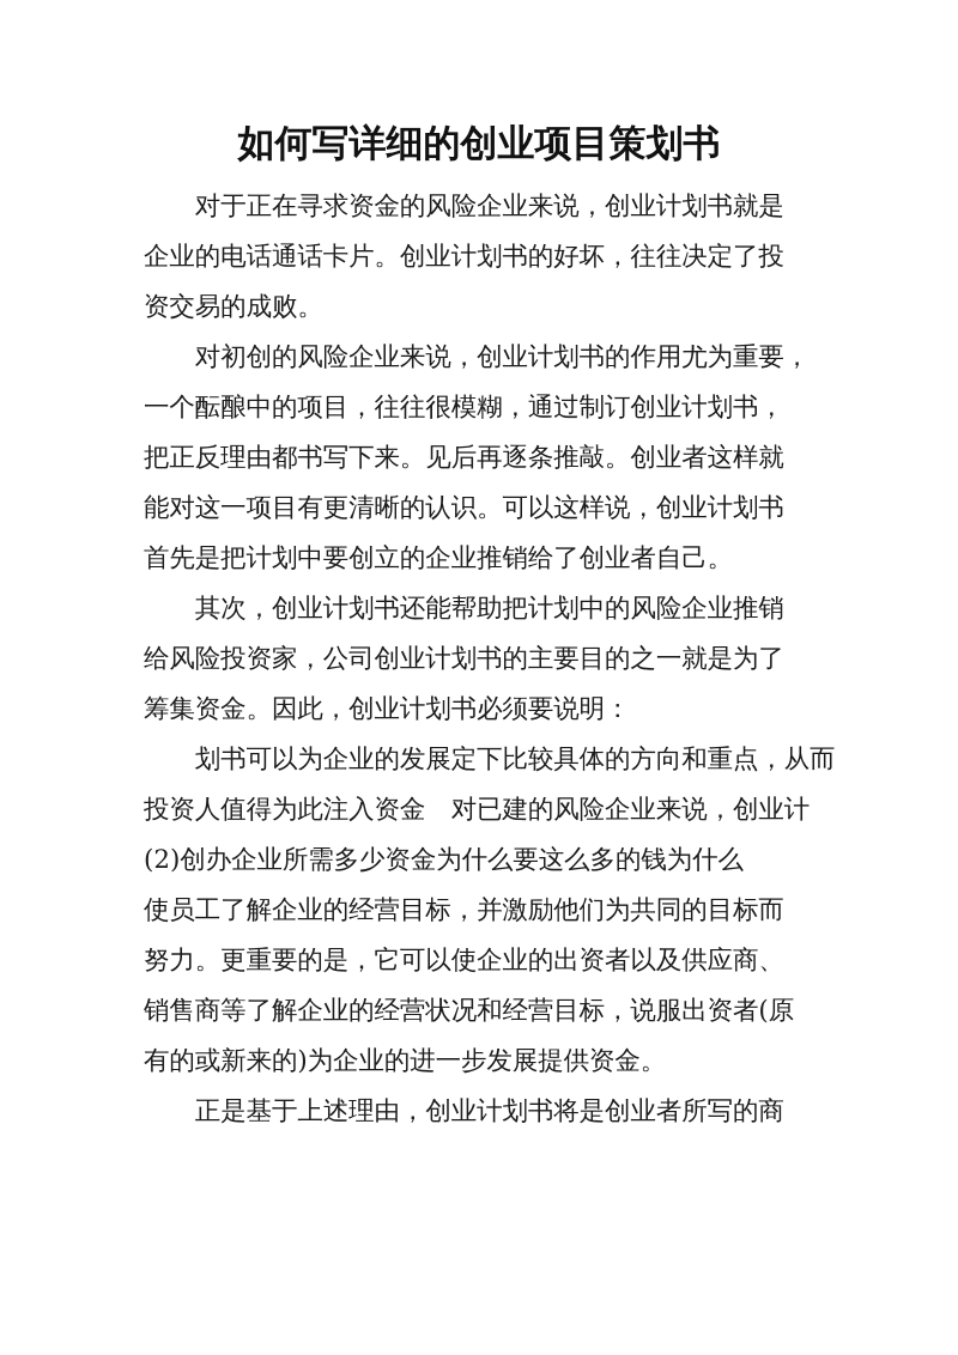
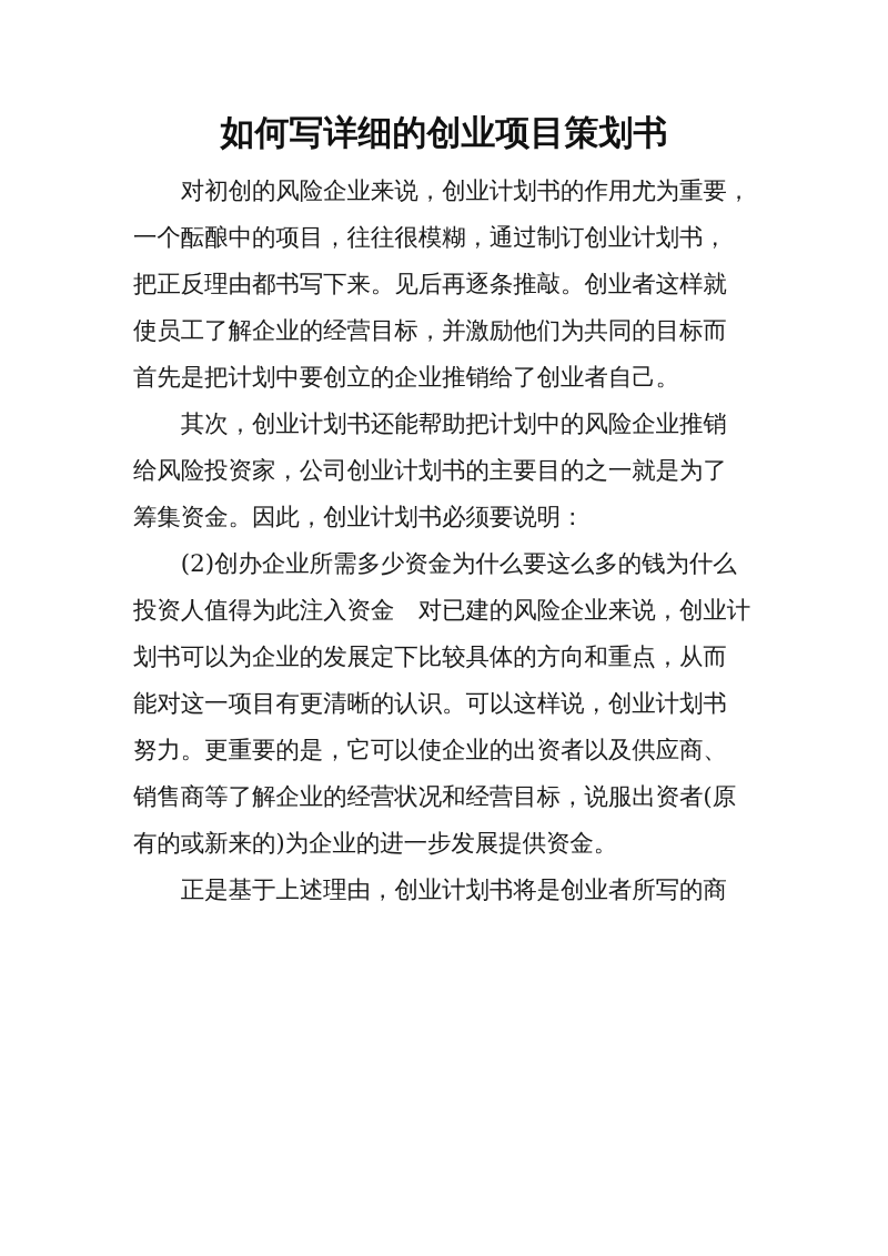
  如何写详细的创业项目策划书
- 对于正在寻求资金的风险企业来说，创业计划书就是
- 企业的电话通话卡片。创业计划书的好坏，往往决定了投
- 资交易的成败。
  对初创的风险企业来说，创业计划书的作用尤为重要，
  一个酝酿中的项目，往往很模糊，通过制订创业计划书，
  把正反理由都书写下来。见后再逐条推敲。创业者这样就
- 能对这一项目有更清晰的认识。可以这样说，创业计划书
+ 使员工了解企业的经营目标，并激励他们为共同的目标而
  首先是把计划中要创立的企业推销给了创业者自己。
  其次，创业计划书还能帮助把计划中的风险企业推销
  给风险投资家，公司创业计划书的主要目的之一就是为了
  筹集资金。因此，创业计划书必须要说明：
- 划书可以为企业的发展定下比较具体的方向和重点，从而
+ (2)创办企业所需多少资金为什么要这么多的钱为什么
  投资人值得为此注入资金 对已建的风险企业来说，创业计
- (2)创办企业所需多少资金为什么要这么多的钱为什么
+ 划书可以为企业的发展定下比较具体的方向和重点，从而
- 使员工了解企业的经营目标，并激励他们为共同的目标而
+ 能对这一项目有更清晰的认识。可以这样说，创业计划书
  努力。更重要的是，它可以使企业的出资者以及供应商、
  销售商等了解企业的经营状况和经营目标，说服出资者(原
  有的或新来的)为企业的进一步发展提供资金。
  正是基于上述理由，创业计划书将是创业者所写的商
